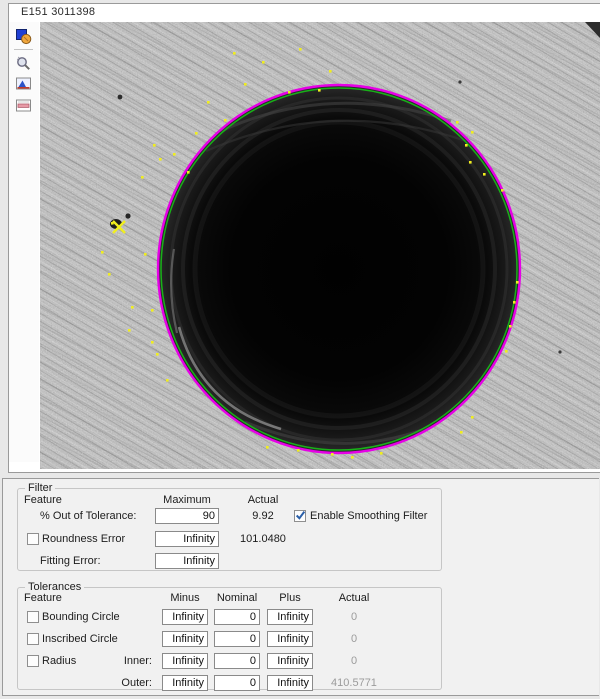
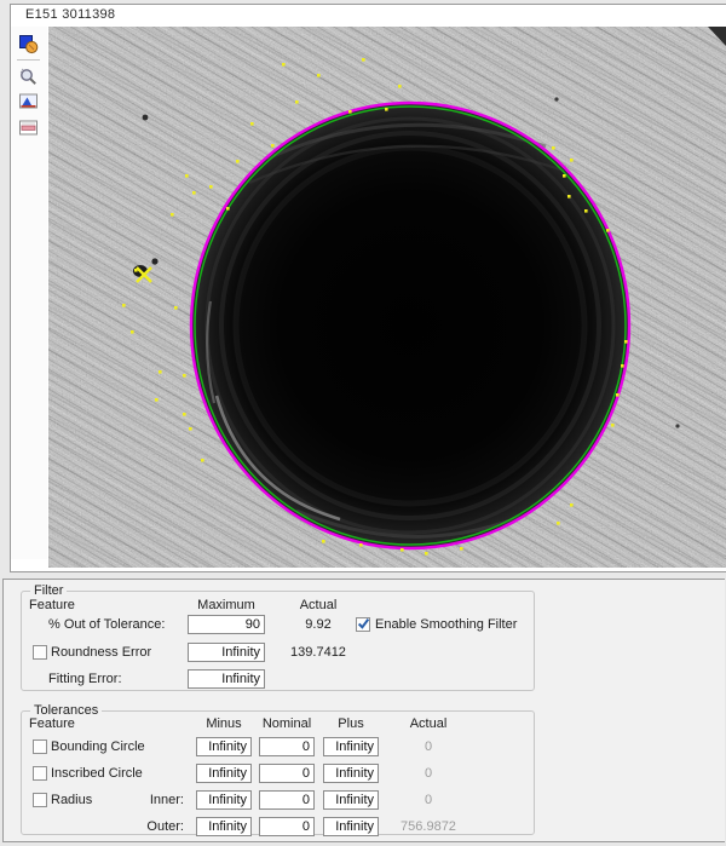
  E151 3011398
  Filter
  Feature
  Maximum
  Actual
  % Out of Tolerance:
  90
  9.92
  Enable Smoothing Filter
  Roundness Error
  Infinity
- 101.0480
+ 139.7412
  Fitting Error:
  Infinity
  Tolerances
  Feature
  Minus
  Nominal
  Plus
  Actual
  Bounding Circle
  Infinity
  0
  Infinity
  0
  Inscribed Circle
  Infinity
  0
  Infinity
  0
  Radius
  Inner:
  Infinity
  0
  Infinity
  0
  Outer:
  Infinity
  0
  Infinity
- 410.5771
+ 756.9872
